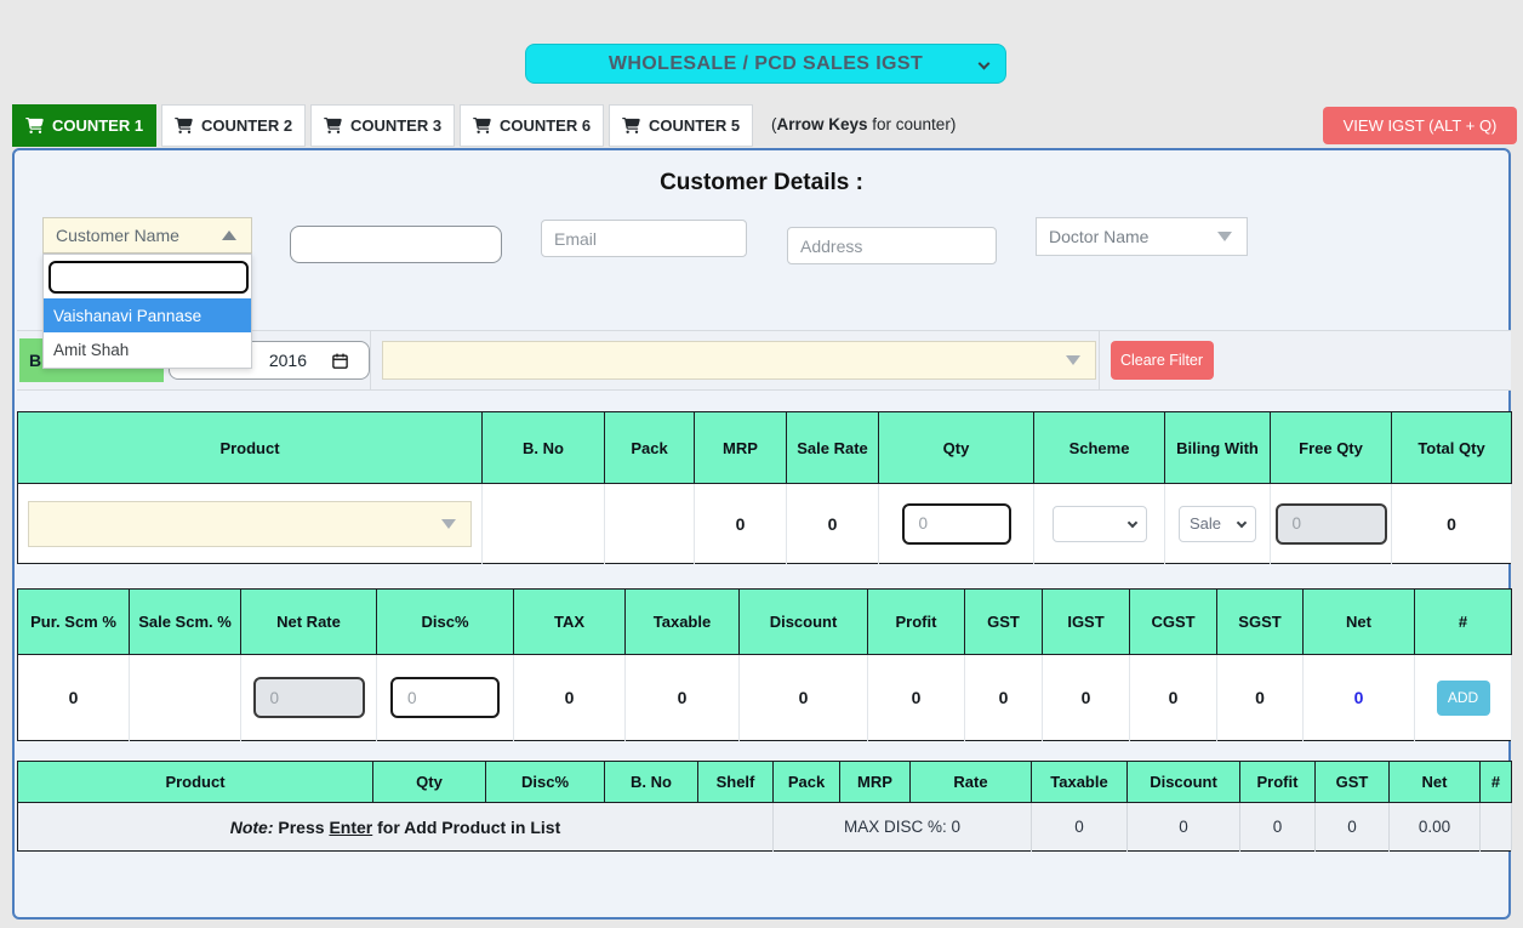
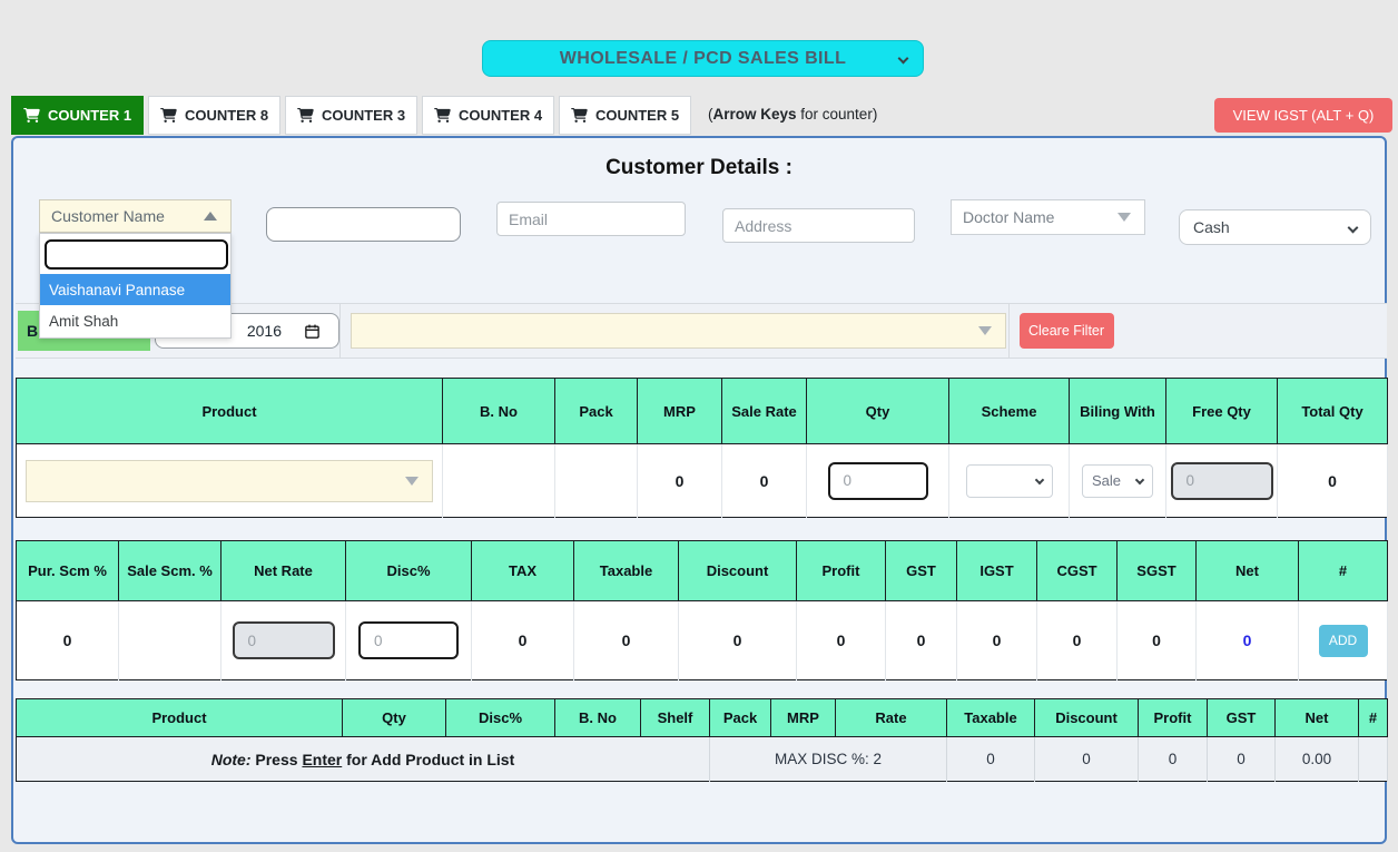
- WHOLESALE / PCD SALES IGST
+ WHOLESALE / PCD SALES BILL
  COUNTER 1
- COUNTER 2
+ COUNTER 8
  COUNTER 3
- COUNTER 6
+ COUNTER 4
  COUNTER 5
  (Arrow Keys for counter)
  VIEW IGST (ALT + Q)
  Customer Details :
  Customer Name
  Email
  Address
  Doctor Name
+ Cash
  Cleare Filter
  B
  2016
  Vaishanavi Pannase
  Amit Shah
  Product	B. No	Pack	MRP	Sale Rate	Qty	Scheme	Biling With	Free Qty	Total Qty
  			0	0	0		Sale	0	0
  Pur. Scm %	Sale Scm. %	Net Rate	Disc%	TAX	Taxable	Discount	Profit	GST	IGST	CGST	SGST	Net	#
  0		0	0	0	0	0	0	0	0	0	0	0	ADD
  Product	Qty	Disc%	B. No	Shelf	Pack	MRP	Rate	Taxable	Discount	Profit	GST	Net	#
- Note: Press Enter for Add Product in List	MAX DISC %: 0	0	0	0	0	0.00
+ Note: Press Enter for Add Product in List	MAX DISC %: 2	0	0	0	0	0.00
